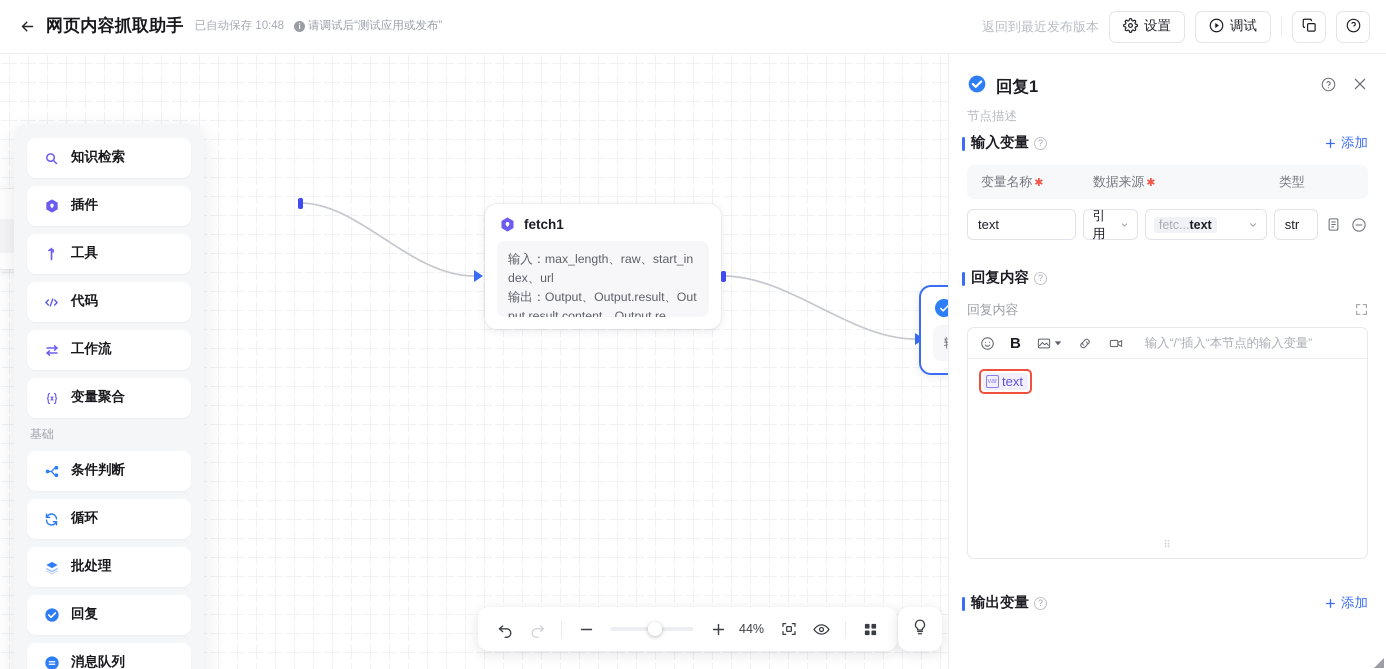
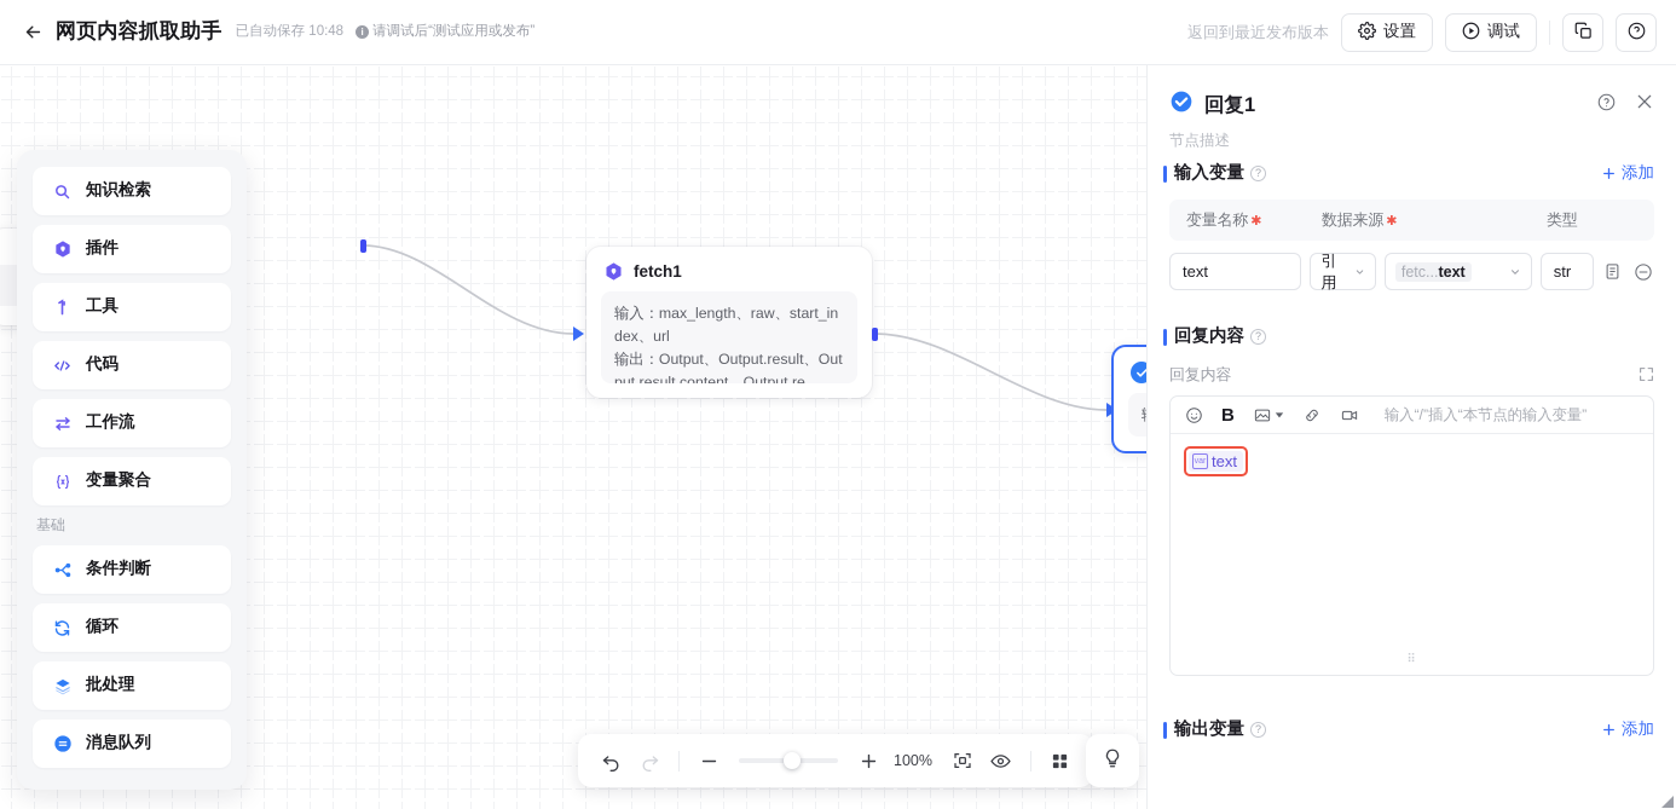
  网页内容抓取助手
  已自动保存 10:48
  i
  请调试后“测试应用或发布”
  返回到最近发布版本
  设置
  调试
  fetch1
  输入：max_length、raw、start_index、url
  输出：Output、Output.result、Output.result.content、Output.re...
  知识检索
  插件
  工具
  代码
  工作流
  变量聚合
  基础
  条件判断
  循环
  批处理
- 回复
  消息队列
- 44%
+ 100%
  回复1
  节点描述
  输入变量
  ?
  添加
  变量名称 ✱
  数据来源 ✱
  类型
  text
  引用
  fetc...text
  str
  回复内容
  ?
  回复内容
  B
  输入“/”插入“本节点的输入变量”
  text
  ⠿
  输出变量
  ?
  添加
